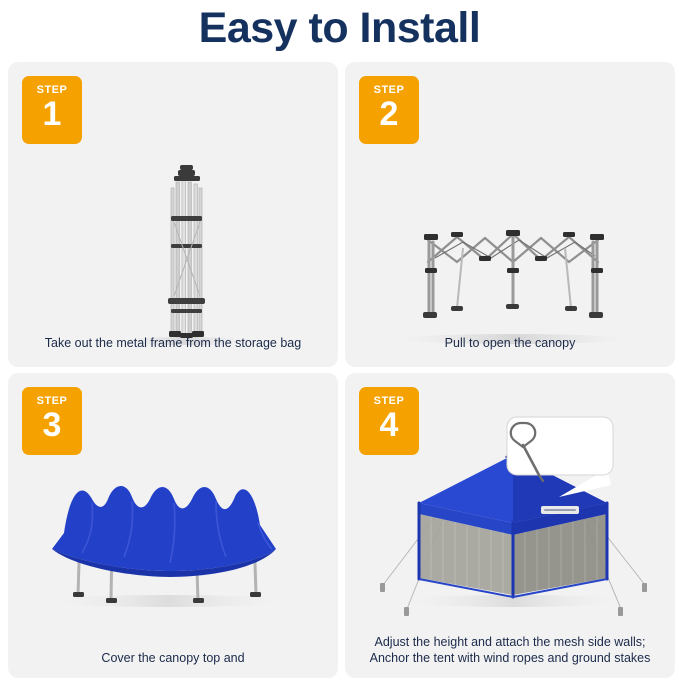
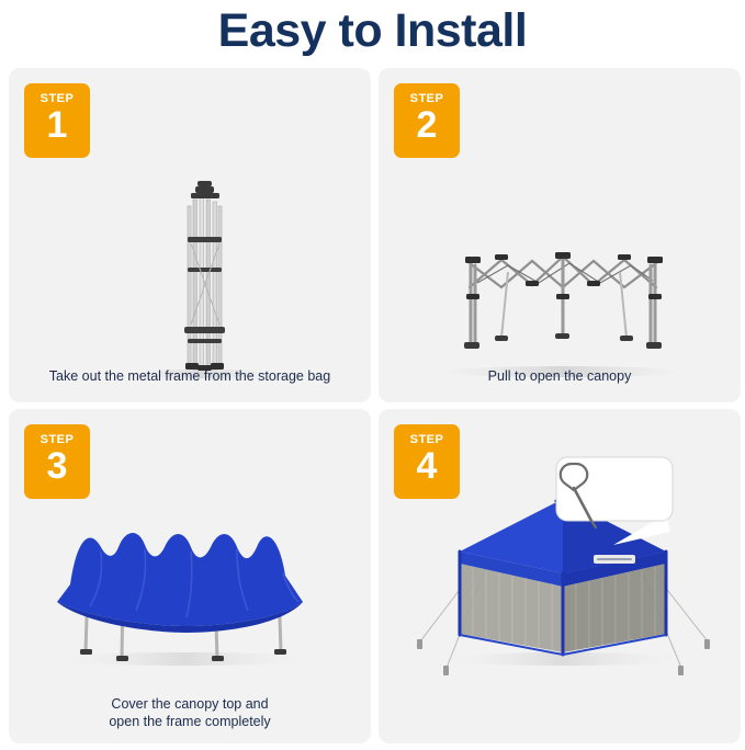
  Easy to Install
  STEP
  1
  Take out the metal frame from the storage bag
  STEP
  2
  Pull to open the canopy
  STEP
  3
  Cover the canopy top and
+ open the frame completely
  STEP
  4
- Adjust the height and attach the mesh side walls;
- Anchor the tent with wind ropes and ground stakes
